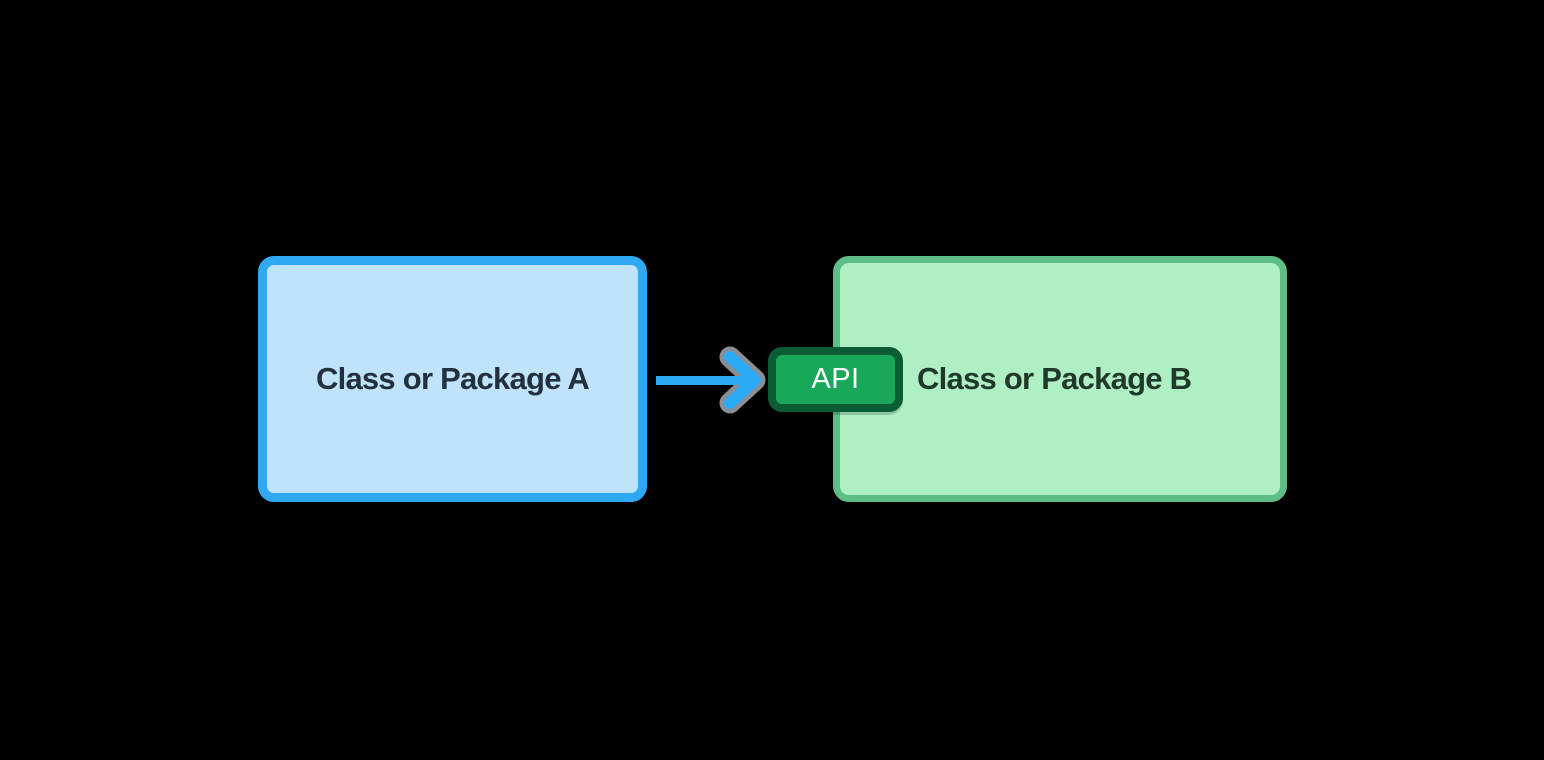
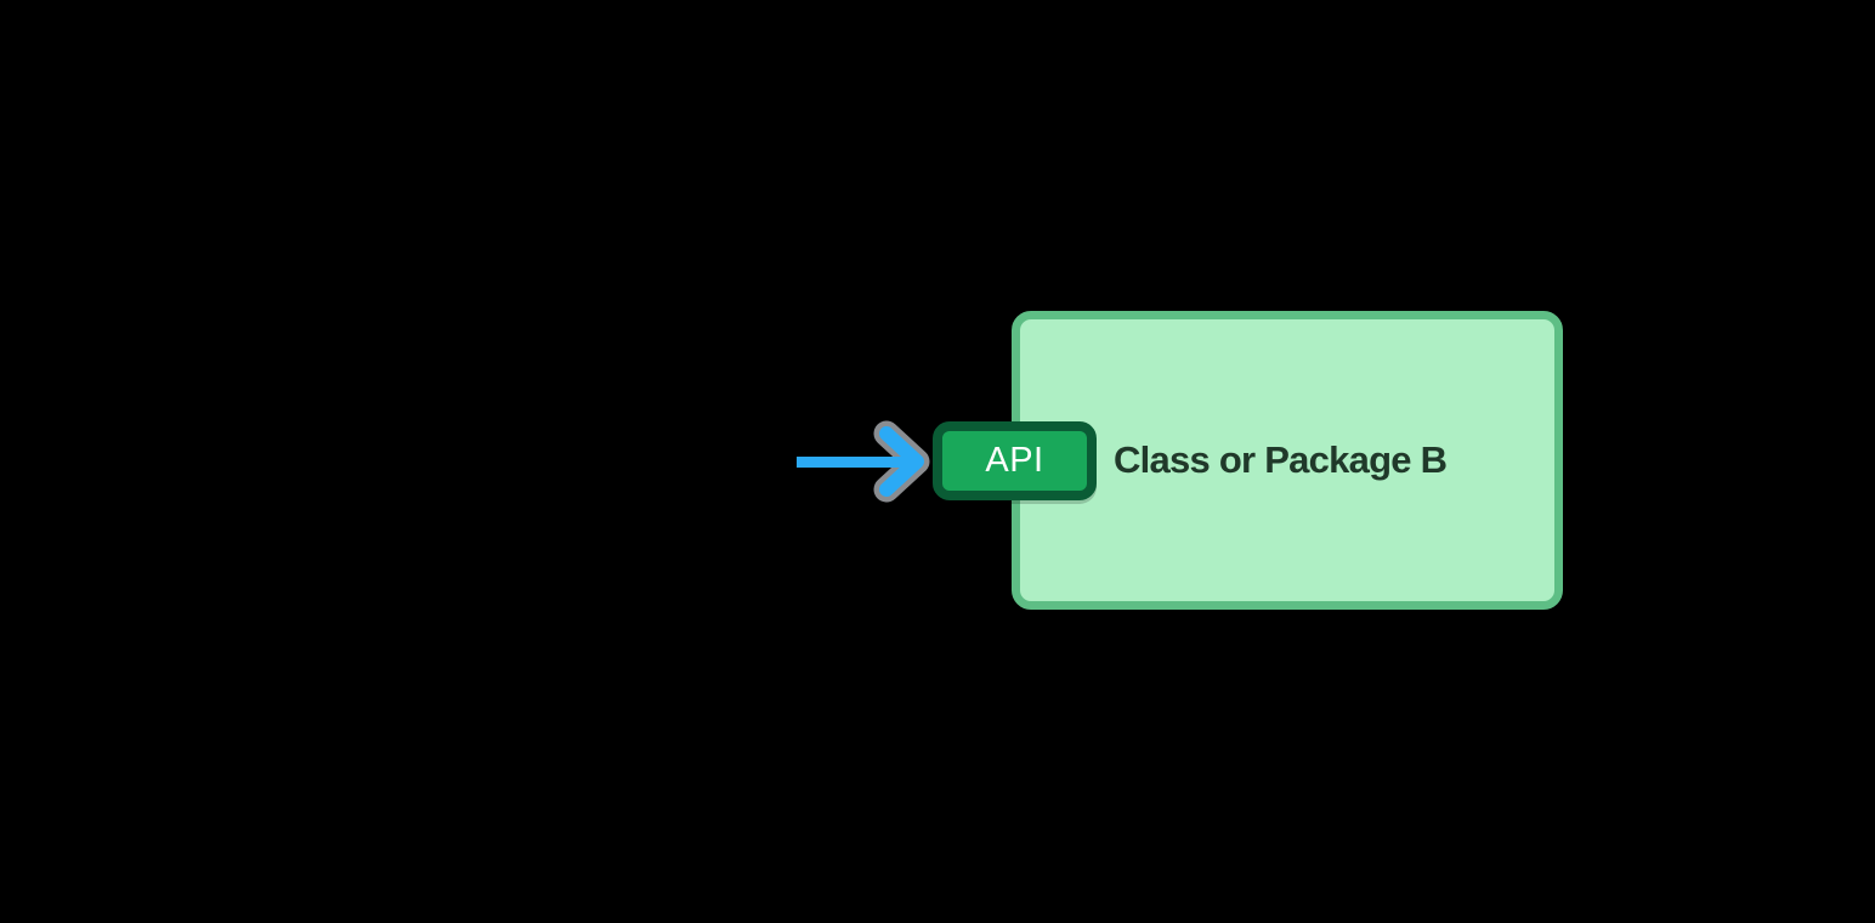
- Class or Package A
  Class or Package B
  API
